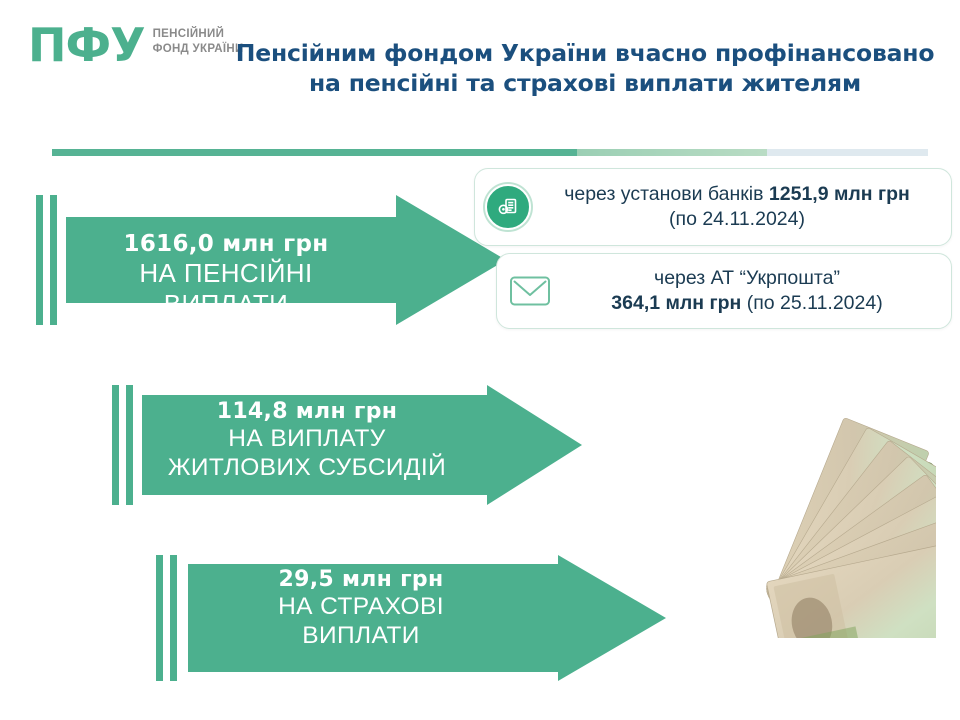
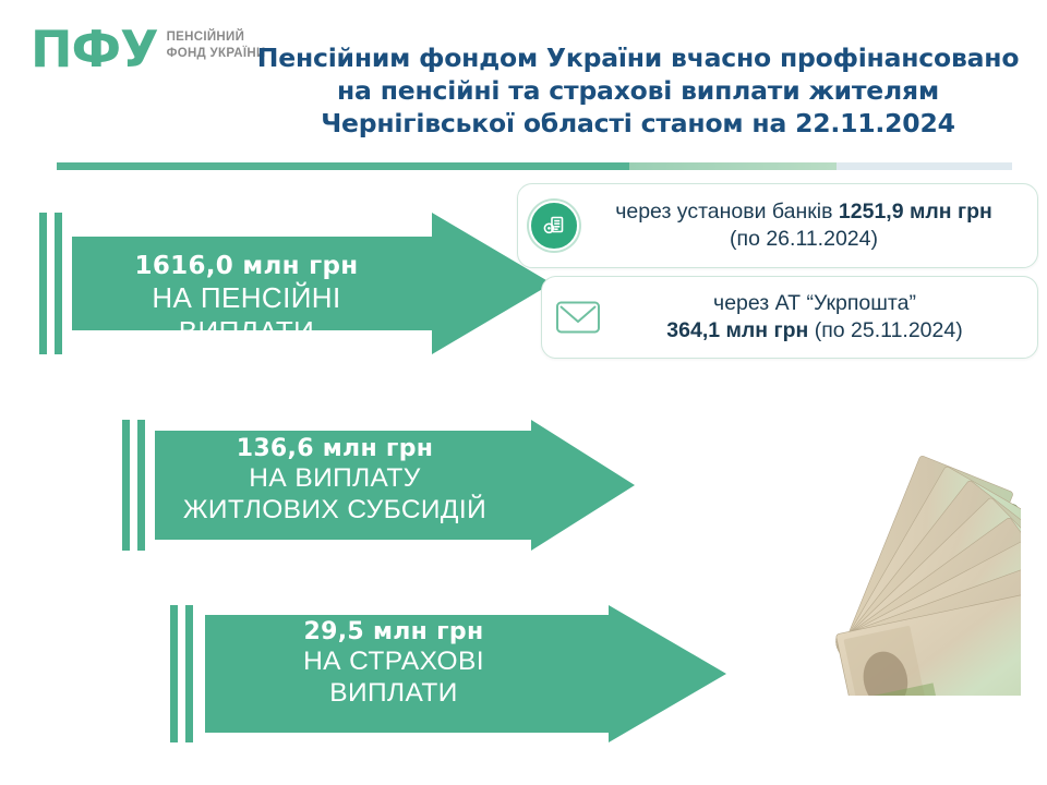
  ПФУ
  ПЕНСІЙНИЙ ФОНД УКРАЇНИ
  Пенсійним фондом України вчасно профінансовано
  на пенсійні та страхові виплати жителям
+ Чернігівської області станом на 22.11.2024
  1616,0 млн грн
  НА ПЕНСІЙНІ ВИПЛАТИ
- 114,8 млн грн
+ 136,6 млн грн
  НА ВИПЛАТУ
  ЖИТЛОВИХ СУБСИДІЙ
  29,5 млн грн
  НА СТРАХОВІ
  ВИПЛАТИ
  через установи банків 1251,9 млн грн
- (по 24.11.2024)
+ (по 26.11.2024)
  через АТ “Укрпошта”
  364,1 млн грн (по 25.11.2024)
